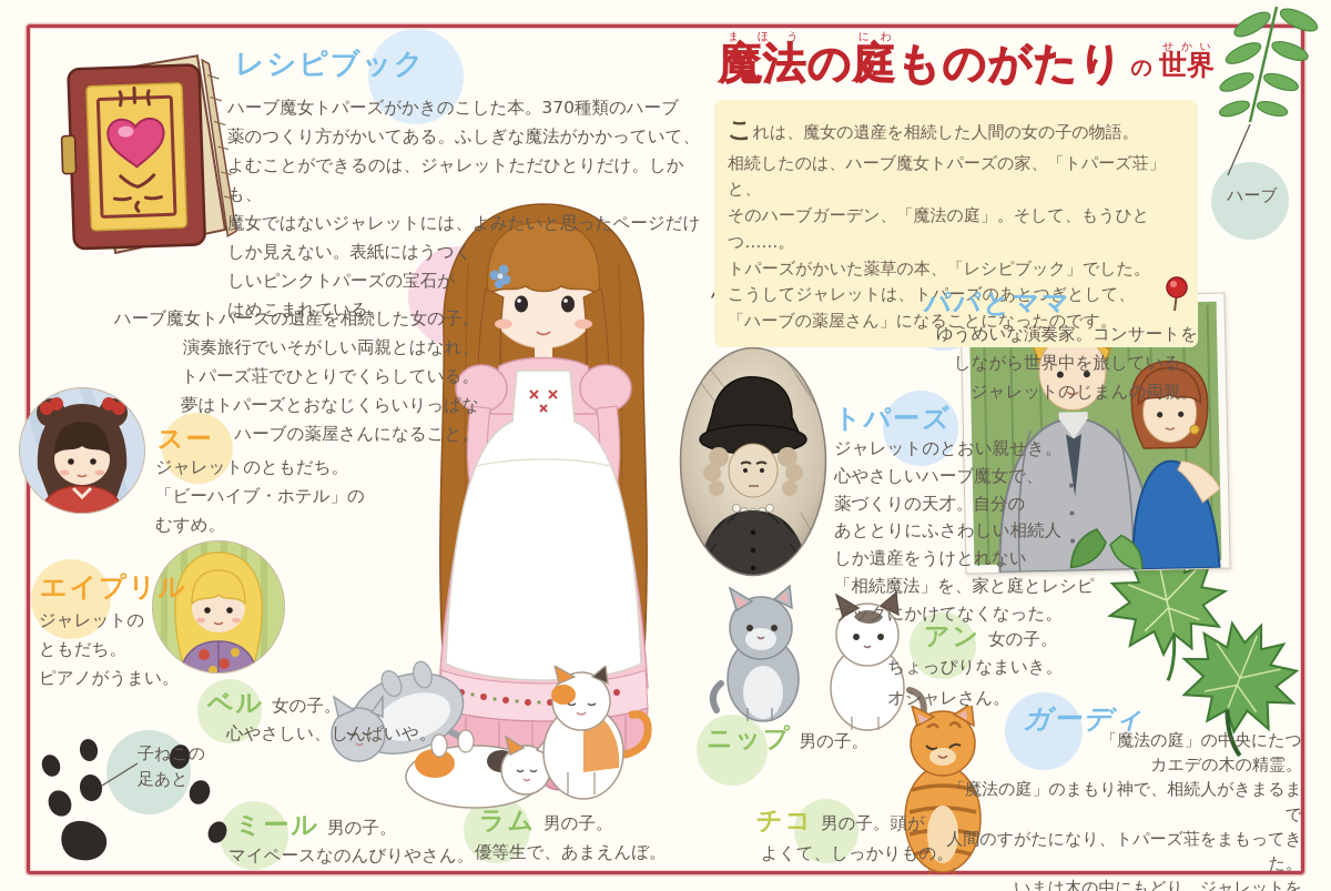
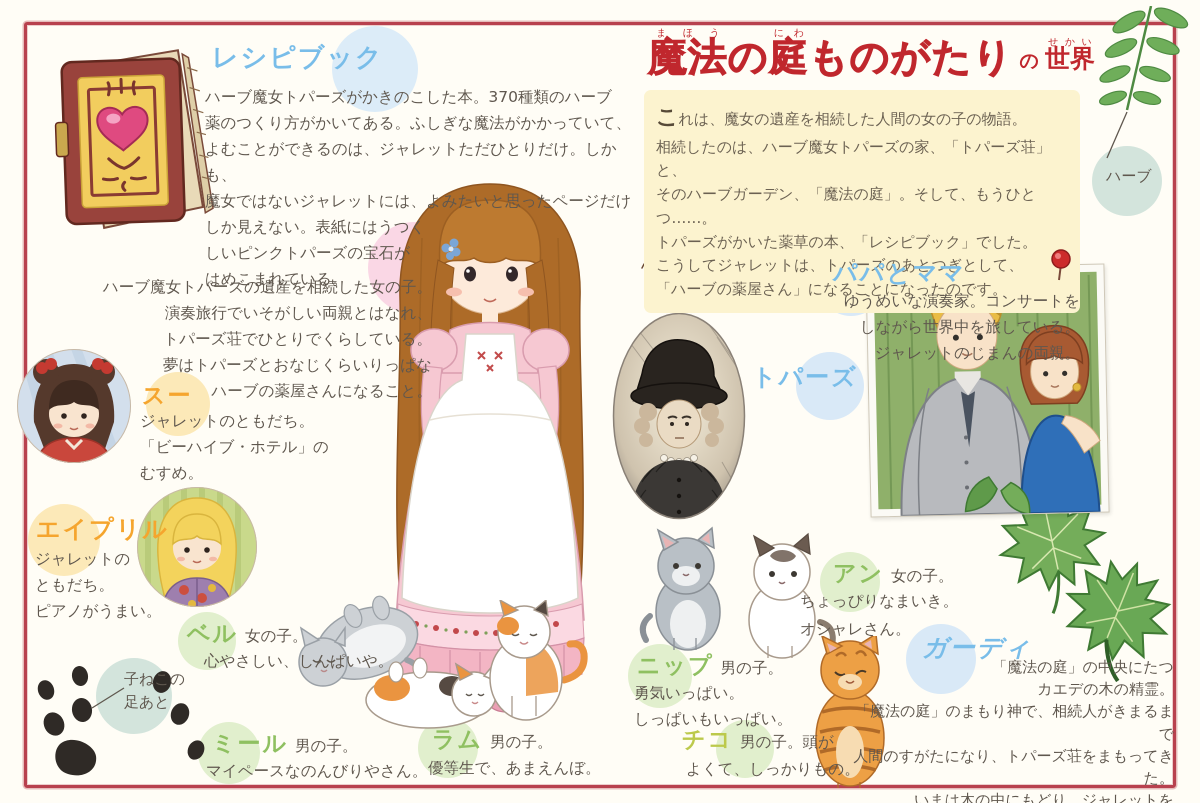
  レシピブック
  ハーブ魔女トパーズがかきのこした本。370種類のハーブ
  薬のつくり方がかいてある。ふしぎな魔法がかかっていて、
  よむことができるのは、ジャレットただひとりだけ。しかも、
  魔女ではないジャレットには、よみたいと思ったページだけ
  しか見えない。表紙にはうつく
  しいピンクトパーズの宝石が
  はめこまれている。
  ハーブ魔女トパーズの遺産を相続した女の子。
  演奏旅行でいそがしい両親とはなれ、
  トパーズ荘でひとりでくらしている。
  夢はトパーズとおなじくらいりっぱな
  ハーブの薬屋さんになること。
  スー
  ジャレットのともだち。
  「ビーハイブ・ホテル」の
  むすめ。
  エイプリル
  ジャレットの
  ともだち。
  ピアノがうまい。
  ベル
  女の子。
  心やさしい、しんぱいや。
  子ねこの
  足あと
  ミール
  男の子。
  マイペースなのんびりやさん。
  ラム
  男の子。
  優等生で、あまえんぼ。
  魔法まほうの庭にわものがたり
  の
  世界せかい
  これは、魔女の遺産を相続した人間の女の子の物語。
  相続したのは、ハーブ魔女トパーズの家、「トパーズ荘」と、
  そのハーブガーデン、「魔法の庭」。そして、もうひとつ……。
  トパーズがかいた薬草の本、「レシピブック」でした。
  こうしてジャレットは、トパーズのあとつぎとして、
  「ハーブの薬屋さん」になることになったのです。
  パパとママ
  ゆうめいな演奏家。コンサートを
  しながら世界中を旅している。
  ジャレットのじまんの両親。
  トパーズ
- ジャレットのとおい親せき。
- 心やさしいハーブ魔女で、
- 薬づくりの天才。自分の
- あととりにふさわしい相続人
- しか遺産をうけとれない
- 「相続魔法」を、家と庭とレシピ
- ブックにかけてなくなった。
  アン
  女の子。
  ちょっぴりなまいき。
  オシャレさん。
  ニップ
  男の子。
+ 勇気いっぱい。
+ しっぱいもいっぱい。
  チコ
  男の子。頭が
  よくて、しっかりもの。
  ガーディ
  「魔法の庭」の中央にたつ
  カエデの木の精霊。
  「魔法の庭」のまもり神で、相続人がきまるまで
  人間のすがたになり、トパーズ荘をまもってきた。
  いまは木の中にもどり、ジャレットを
  ハーブ
